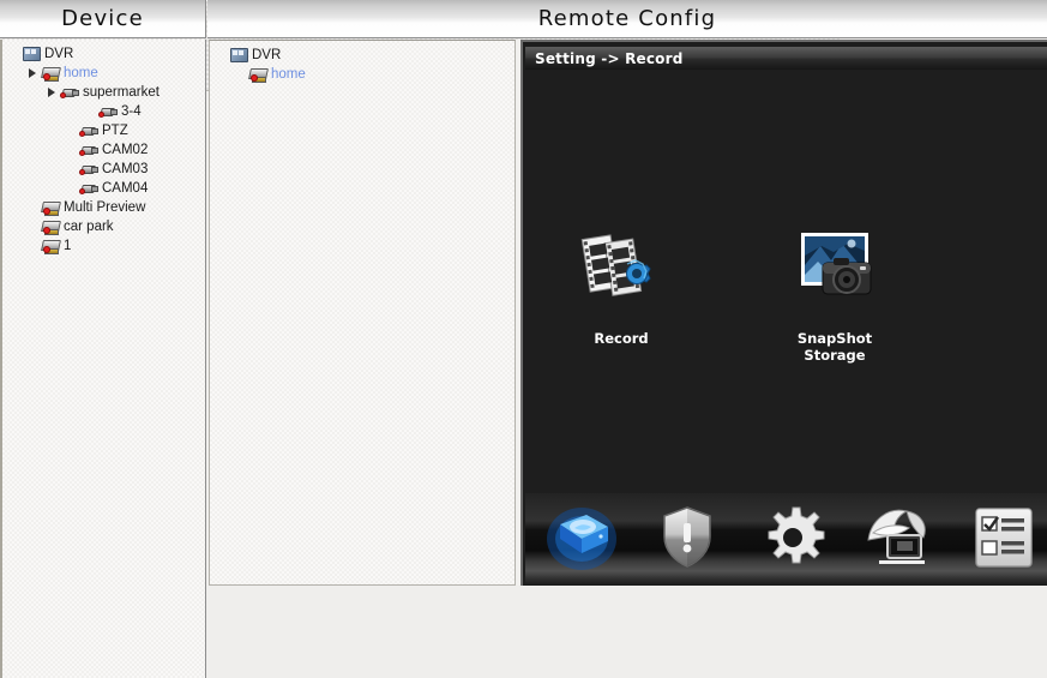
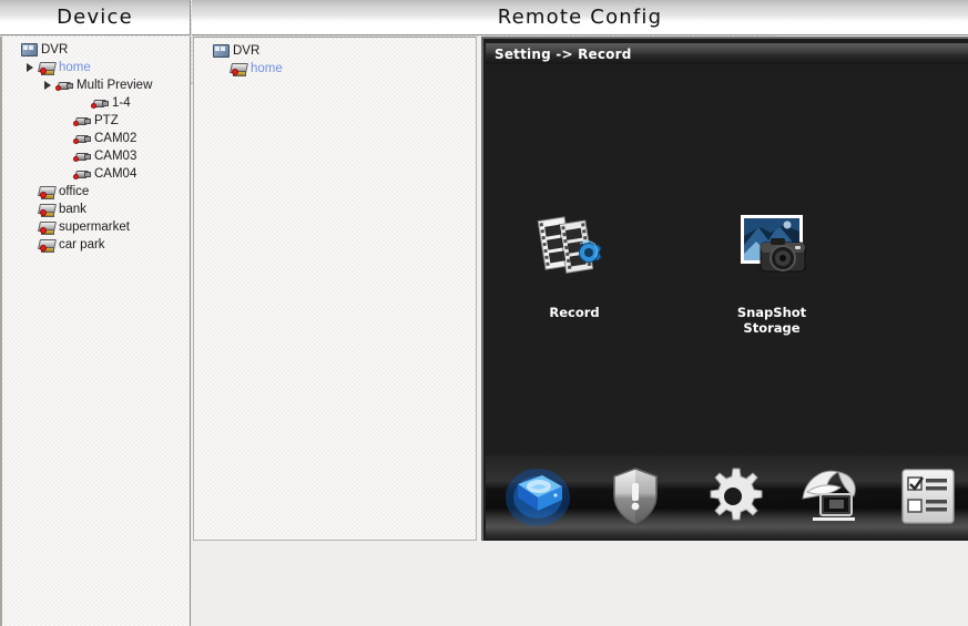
  Device
  Remote Config
  DVR
  home
- supermarket
+ Multi Preview
- 3-4
+ 1-4
  PTZ
  CAM02
  CAM03
  CAM04
+ office
+ bank
- Multi Preview
+ supermarket
  car park
- 1
  DVR
  home
  Setting -> Record
  Record
  SnapShot Storage
